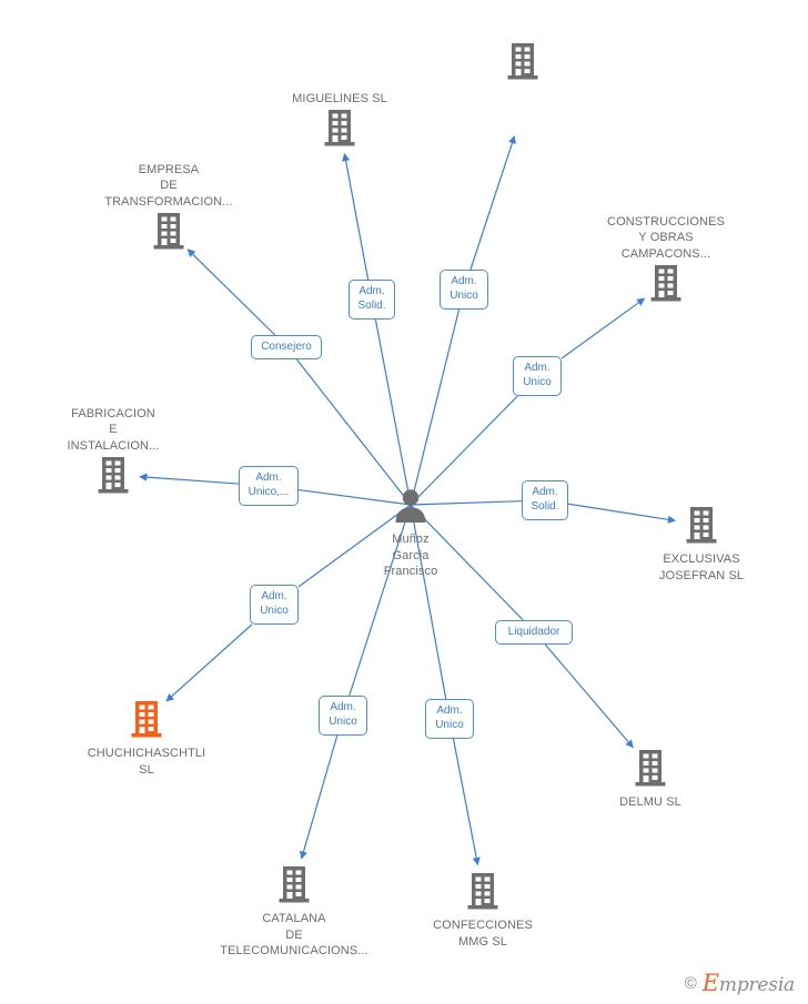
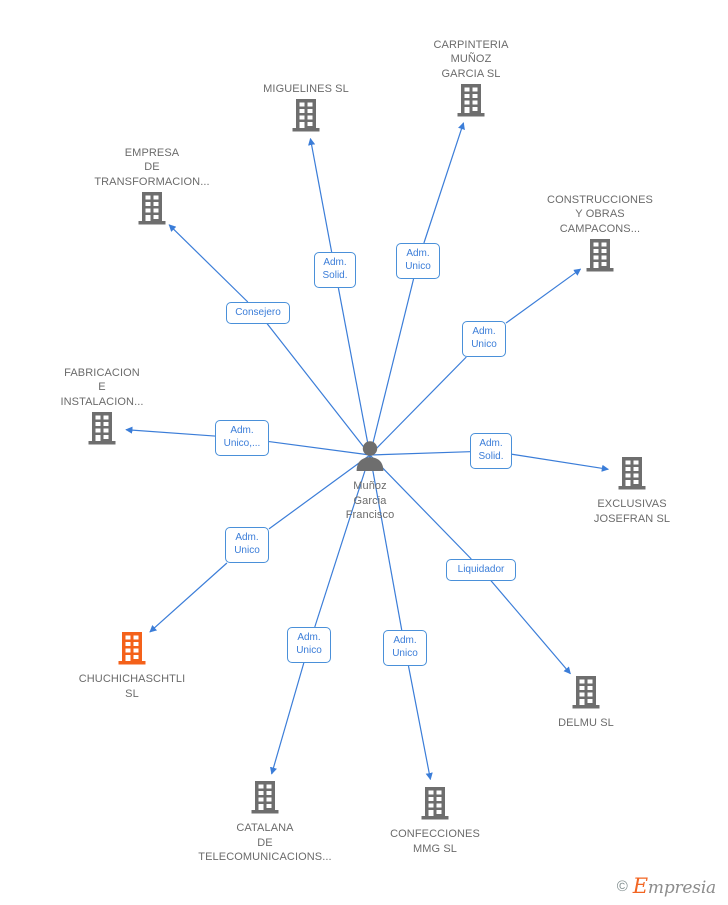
  Muñoz
  Garcia
  Francisco
  MIGUELINES SL
+ CARPINTERIA
+ MUÑOZ
+ GARCIA SL
  EMPRESA
  DE
  TRANSFORMACION...
  CONSTRUCCIONES
  Y OBRAS
  CAMPACONS...
  FABRICACION
  E
  INSTALACION...
  EXCLUSIVAS
  JOSEFRAN SL
  CHUCHICHASCHTLI
  SL
  DELMU SL
  CATALANA
  DE
  TELECOMUNICACIONS...
  CONFECCIONES
  MMG SL
  Adm.
  Solid.
  Adm.
  Unico
  Consejero
  Adm.
  Unico
  Adm.
  Unico,...
  Adm.
  Solid.
  Adm.
  Unico
  Liquidador
  Adm.
  Unico
  Adm.
  Unico
  ©
  Empresia
